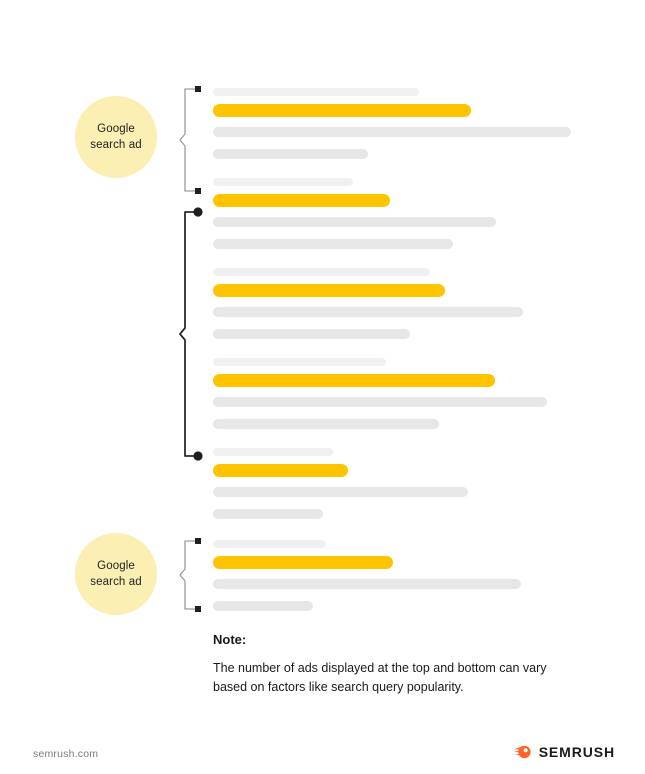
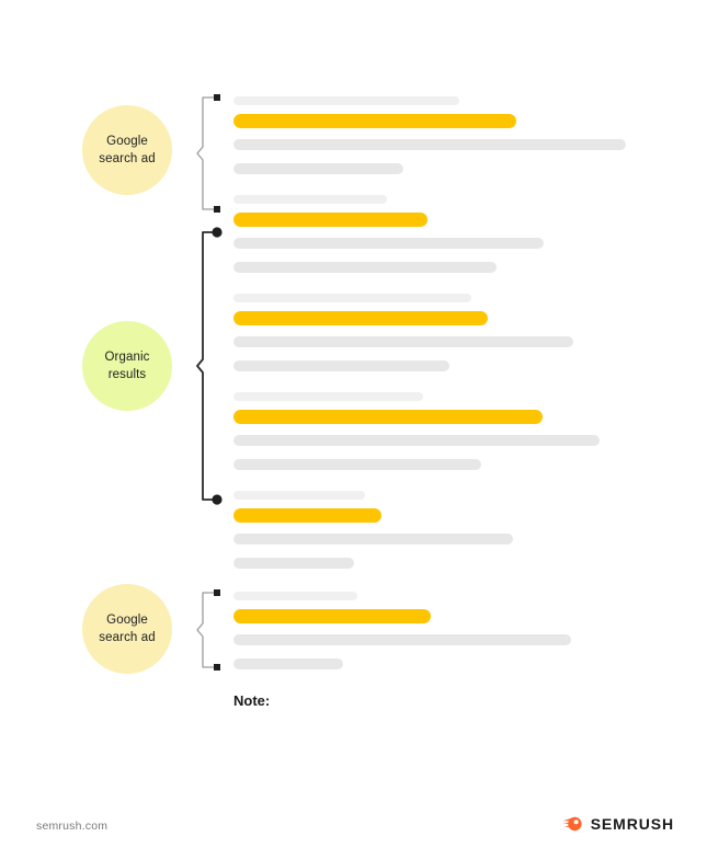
  Google
  search ad
+ Organic
+ results
  Google
  search ad
  Note:
- The number of ads displayed at the top and bottom can vary based on factors like search query popularity.
  semrush.com
  SEMRUSH
